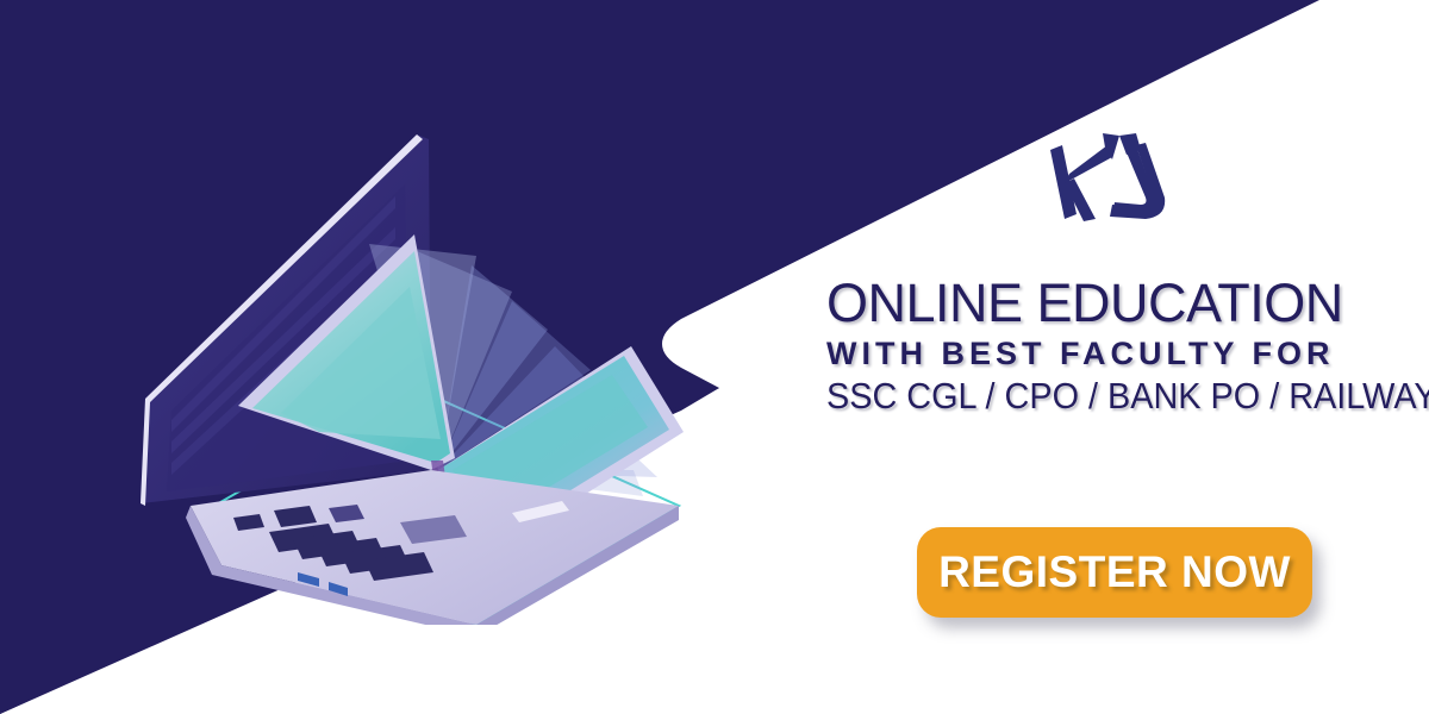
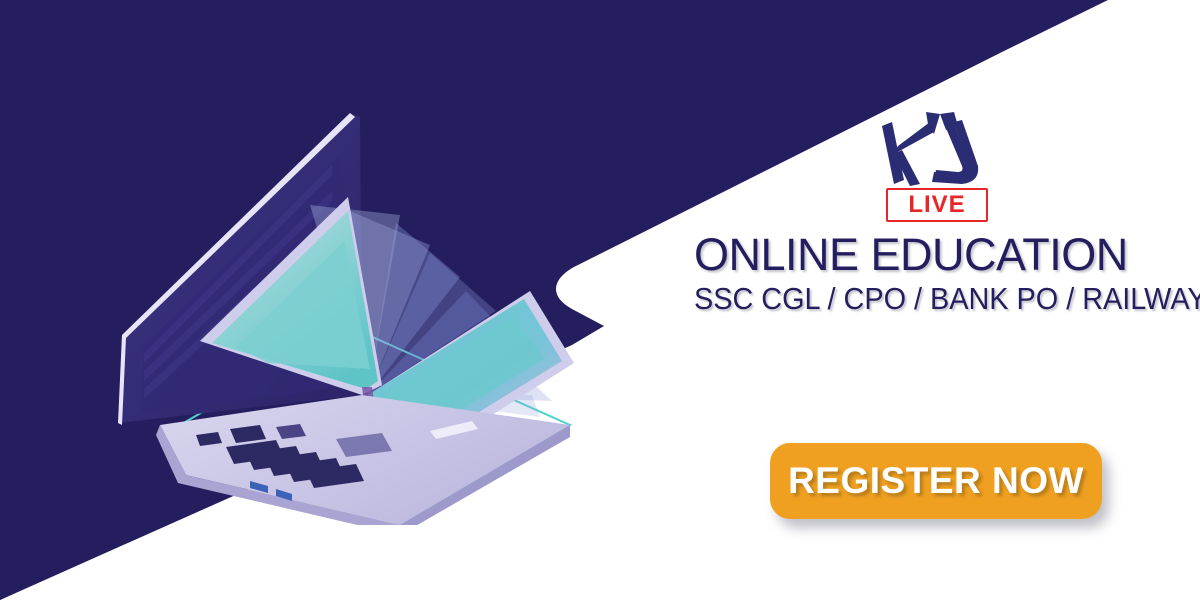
+ LIVE
  ONLINE EDUCATION
- WITH BEST FACULTY FOR
  SSC CGL / CPO / BANK PO / RAILWAY
  REGISTER NOW
